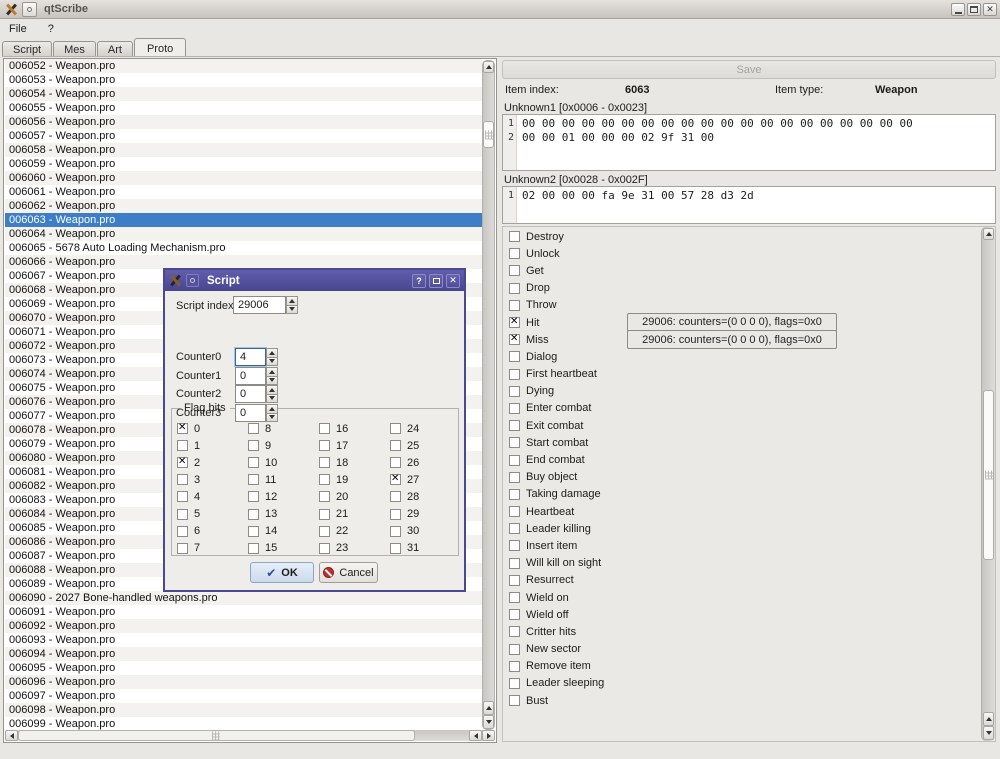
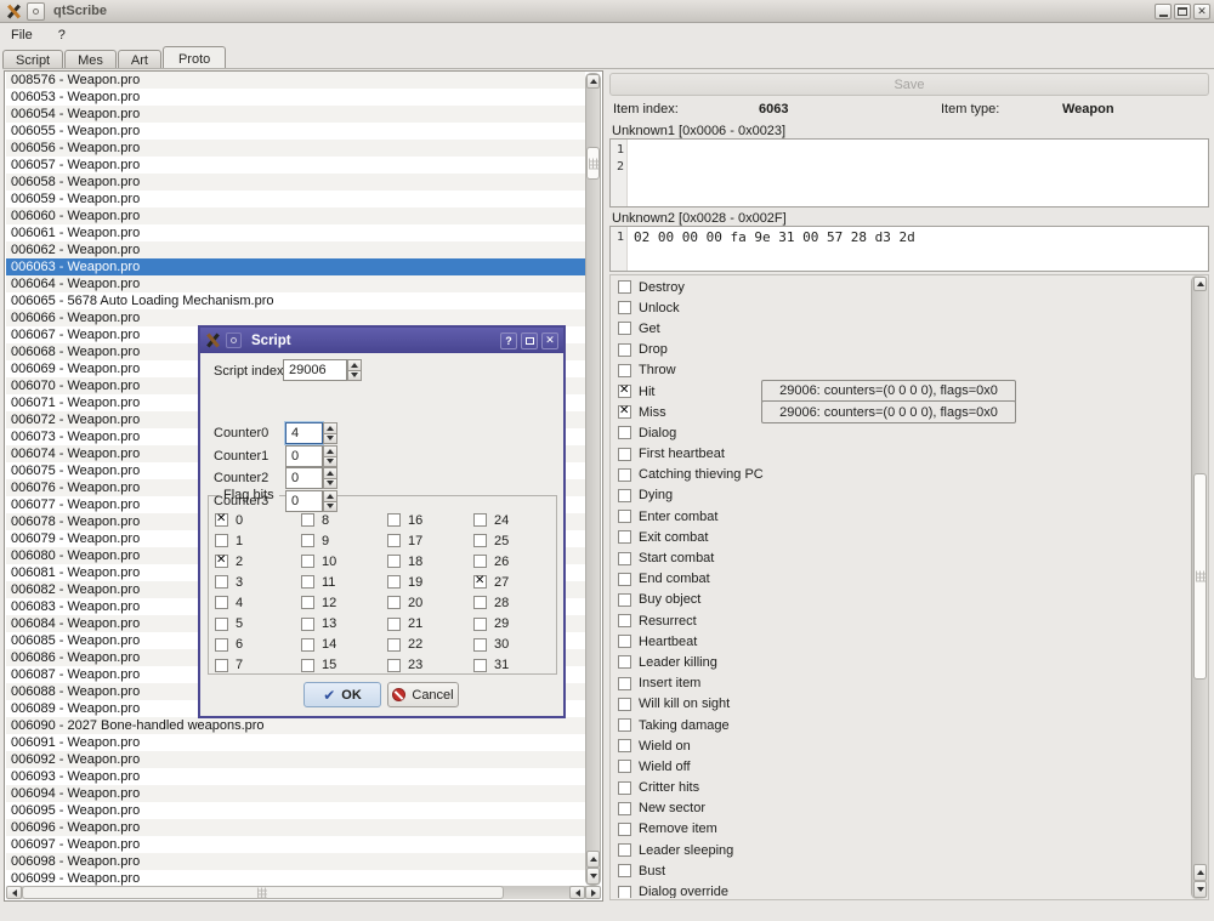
  qtScribe
  ✕
  File
  ?
  Script
  Mes
  Art
  Proto
- 006052 - Weapon.pro
+ 008576 - Weapon.pro
  006053 - Weapon.pro
  006054 - Weapon.pro
  006055 - Weapon.pro
  006056 - Weapon.pro
  006057 - Weapon.pro
  006058 - Weapon.pro
  006059 - Weapon.pro
  006060 - Weapon.pro
  006061 - Weapon.pro
  006062 - Weapon.pro
  006063 - Weapon.pro
  006064 - Weapon.pro
  006065 - 5678 Auto Loading Mechanism.pro
  006066 - Weapon.pro
  006067 - Weapon.pro
  006068 - Weapon.pro
  006069 - Weapon.pro
  006070 - Weapon.pro
  006071 - Weapon.pro
  006072 - Weapon.pro
  006073 - Weapon.pro
  006074 - Weapon.pro
  006075 - Weapon.pro
  006076 - Weapon.pro
  006077 - Weapon.pro
  006078 - Weapon.pro
  006079 - Weapon.pro
  006080 - Weapon.pro
  006081 - Weapon.pro
  006082 - Weapon.pro
  006083 - Weapon.pro
  006084 - Weapon.pro
  006085 - Weapon.pro
  006086 - Weapon.pro
  006087 - Weapon.pro
  006088 - Weapon.pro
  006089 - Weapon.pro
  006090 - 2027 Bone-handled weapons.pro
  006091 - Weapon.pro
  006092 - Weapon.pro
  006093 - Weapon.pro
  006094 - Weapon.pro
  006095 - Weapon.pro
  006096 - Weapon.pro
  006097 - Weapon.pro
  006098 - Weapon.pro
  006099 - Weapon.pro
  Save
  Item index:
  6063
  Item type:
  Weapon
  Unknown1 [0x0006 - 0x0023]
  1
  2
- 00 00 00 00 00 00 00 00 00 00 00 00 00 00 00 00 00 00 00 00
- 00 00 01 00 00 00 02 9f 31 00
  Unknown2 [0x0028 - 0x002F]
  1
  02 00 00 00 fa 9e 31 00 57 28 d3 2d
  Destroy
  Unlock
  Get
  Drop
  Throw
  Hit
  29006: counters=(0 0 0 0), flags=0x0
  Miss
  29006: counters=(0 0 0 0), flags=0x0
  Dialog
  First heartbeat
+ Catching thieving PC
  Dying
  Enter combat
  Exit combat
  Start combat
  End combat
  Buy object
- Taking damage
+ Resurrect
  Heartbeat
  Leader killing
  Insert item
  Will kill on sight
- Resurrect
+ Taking damage
  Wield on
  Wield off
  Critter hits
  New sector
  Remove item
  Leader sleeping
  Bust
+ Dialog override
  Script
  ?
  ✕
  Script index
  29006
  Flag bits
  0
  1
  2
  3
  4
  5
  6
  7
  8
  9
  10
  11
  12
  13
  14
  15
  16
  17
  18
  19
  20
  21
  22
  23
  24
  25
  26
  27
  28
  29
  30
  31
  ✔
  OK
  Cancel
  Counter0
  4
  Counter1
  0
  Counter2
  0
  Counter3
  0
